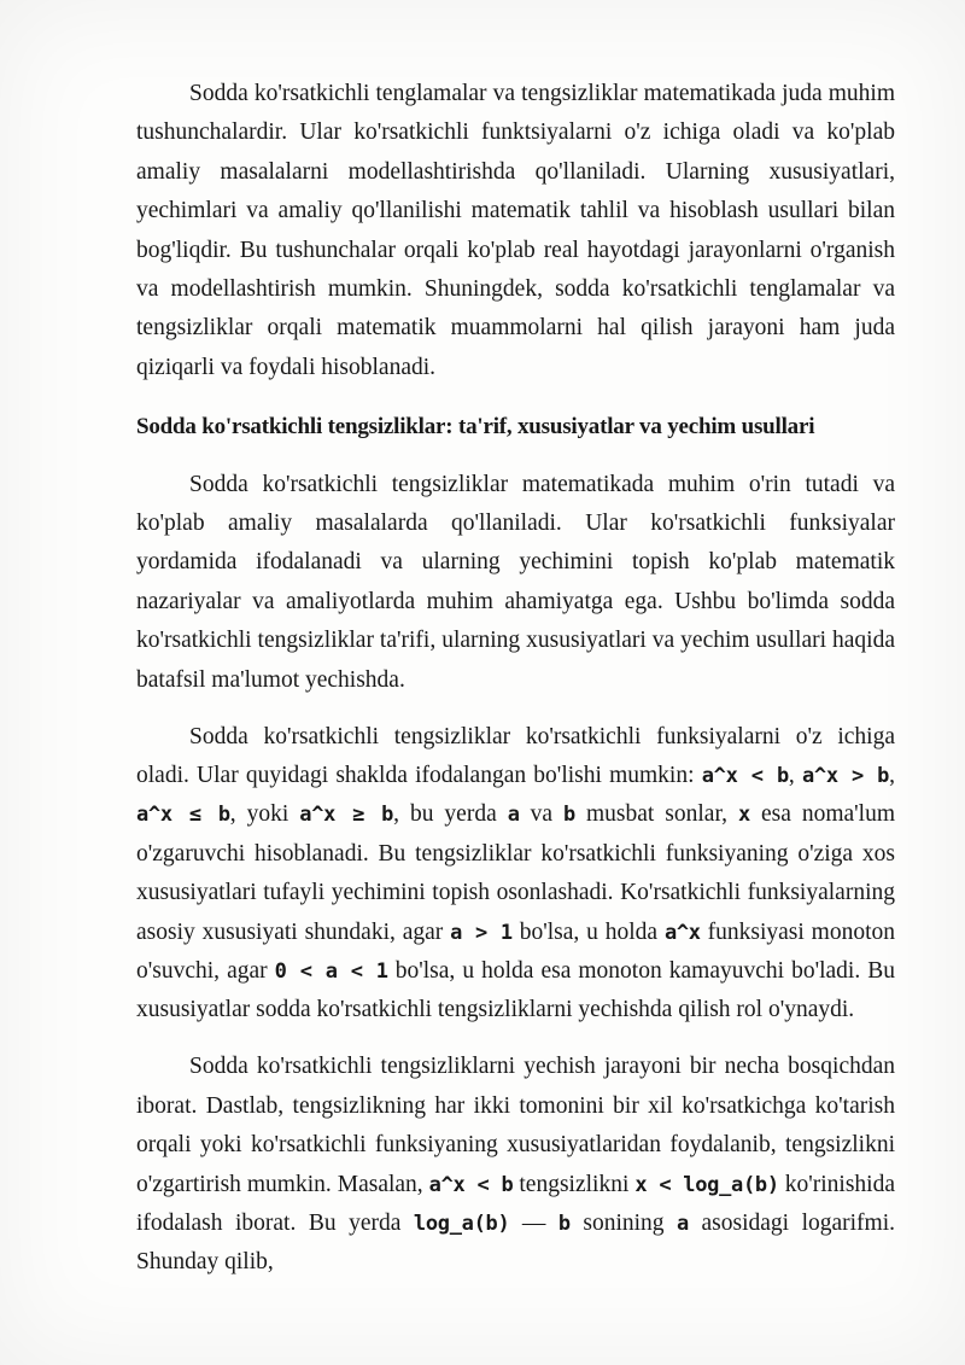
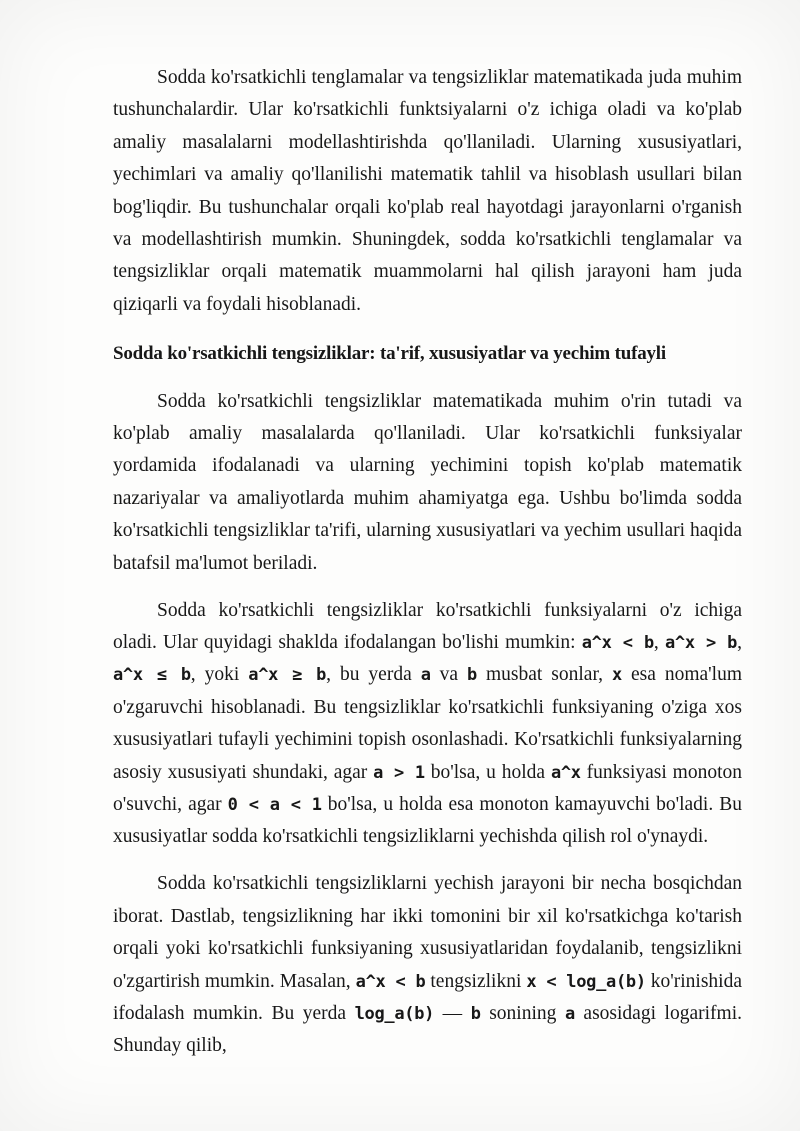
  Sodda ko'rsatkichli tenglamalar va tengsizliklar matematikada juda muhim tushunchalardir. Ular ko'rsatkichli funktsiyalarni o'z ichiga oladi va ko'plab amaliy masalalarni modellashtirishda qo'llaniladi. Ularning xususiyatlari, yechimlari va amaliy qo'llanilishi matematik tahlil va hisoblash usullari bilan bog'liqdir. Bu tushunchalar orqali ko'plab real hayotdagi jarayonlarni o'rganish va modellashtirish mumkin. Shuningdek, sodda ko'rsatkichli tenglamalar va tengsizliklar orqali matematik muammolarni hal qilish jarayoni ham juda qiziqarli va foydali hisoblanadi.
- Sodda ko'rsatkichli tengsizliklar: ta'rif, xususiyatlar va yechim usullari
+ Sodda ko'rsatkichli tengsizliklar: ta'rif, xususiyatlar va yechim tufayli
- Sodda ko'rsatkichli tengsizliklar matematikada muhim o'rin tutadi va ko'plab amaliy masalalarda qo'llaniladi. Ular ko'rsatkichli funksiyalar yordamida ifodalanadi va ularning yechimini topish ko'plab matematik nazariyalar va amaliyotlarda muhim ahamiyatga ega. Ushbu bo'limda sodda ko'rsatkichli tengsizliklar ta'rifi, ularning xususiyatlari va yechim usullari haqida batafsil ma'lumot yechishda.
+ Sodda ko'rsatkichli tengsizliklar matematikada muhim o'rin tutadi va ko'plab amaliy masalalarda qo'llaniladi. Ular ko'rsatkichli funksiyalar yordamida ifodalanadi va ularning yechimini topish ko'plab matematik nazariyalar va amaliyotlarda muhim ahamiyatga ega. Ushbu bo'limda sodda ko'rsatkichli tengsizliklar ta'rifi, ularning xususiyatlari va yechim usullari haqida batafsil ma'lumot beriladi.
  Sodda ko'rsatkichli tengsizliklar ko'rsatkichli funksiyalarni o'z ichiga oladi. Ular quyidagi shaklda ifodalangan bo'lishi mumkin: a^x < b, a^x > b, a^x ≤ b, yoki a^x ≥ b, bu yerda a va b musbat sonlar, x esa noma'lum o'zgaruvchi hisoblanadi. Bu tengsizliklar ko'rsatkichli funksiyaning o'ziga xos xususiyatlari tufayli yechimini topish osonlashadi. Ko'rsatkichli funksiyalarning asosiy xususiyati shundaki, agar a > 1 bo'lsa, u holda a^x funksiyasi monoton o'suvchi, agar 0 < a < 1 bo'lsa, u holda esa monoton kamayuvchi bo'ladi. Bu xususiyatlar sodda ko'rsatkichli tengsizliklarni yechishda qilish rol o'ynaydi.
- Sodda ko'rsatkichli tengsizliklarni yechish jarayoni bir necha bosqichdan iborat. Dastlab, tengsizlikning har ikki tomonini bir xil ko'rsatkichga ko'tarish orqali yoki ko'rsatkichli funksiyaning xususiyatlaridan foydalanib, tengsizlikni o'zgartirish mumkin. Masalan, a^x < b tengsizlikni x < log_a(b) ko'rinishida ifodalash iborat. Bu yerda log_a(b) — b sonining a asosidagi logarifmi. Shunday qilib,
+ Sodda ko'rsatkichli tengsizliklarni yechish jarayoni bir necha bosqichdan iborat. Dastlab, tengsizlikning har ikki tomonini bir xil ko'rsatkichga ko'tarish orqali yoki ko'rsatkichli funksiyaning xususiyatlaridan foydalanib, tengsizlikni o'zgartirish mumkin. Masalan, a^x < b tengsizlikni x < log_a(b) ko'rinishida ifodalash mumkin. Bu yerda log_a(b) — b sonining a asosidagi logarifmi. Shunday qilib,
